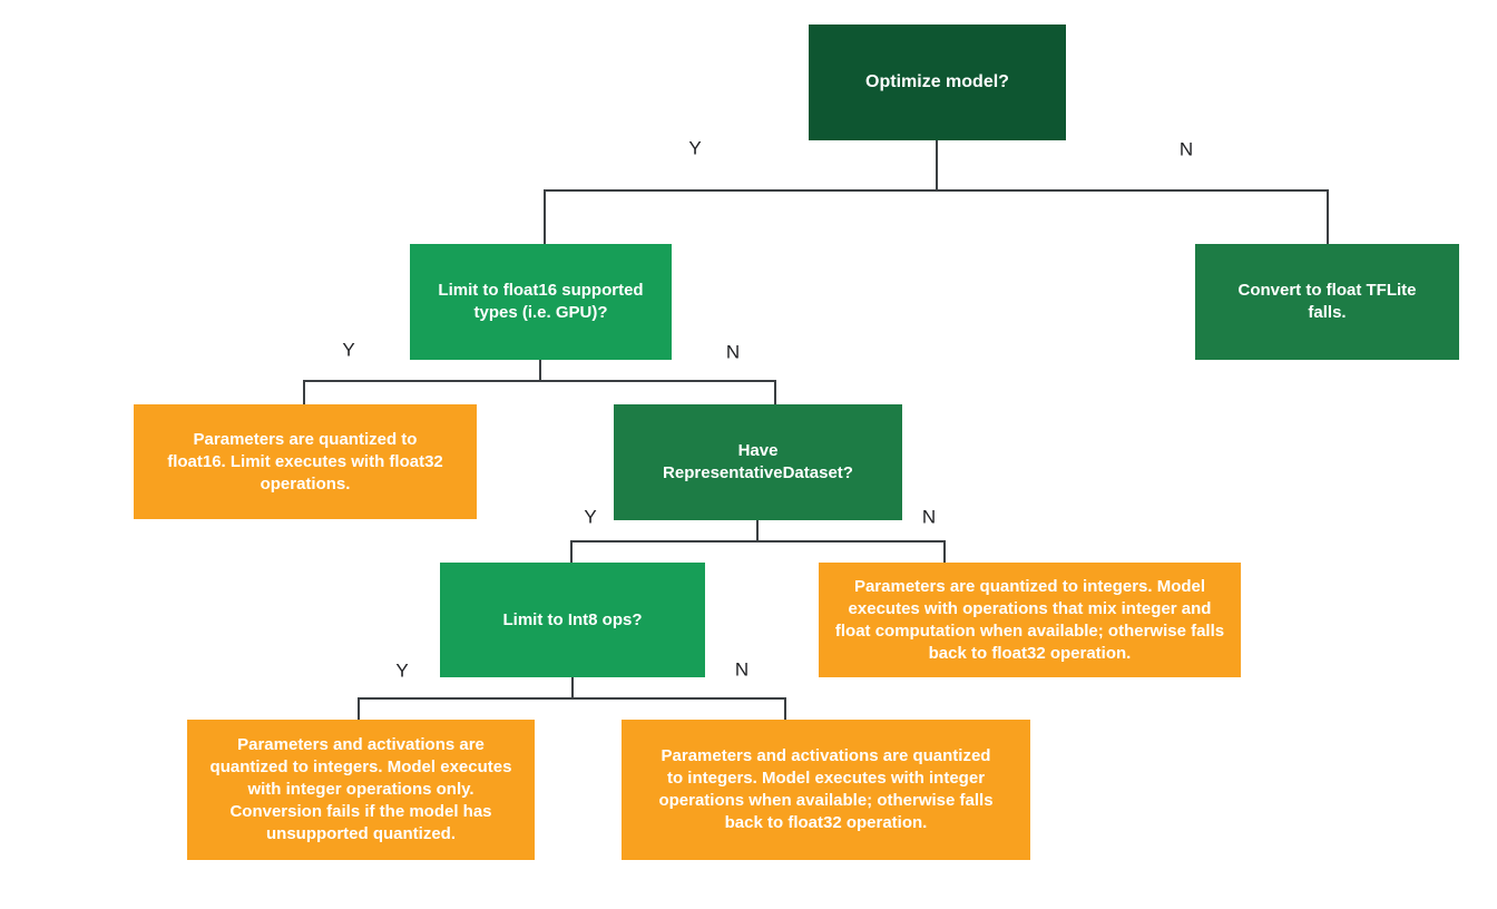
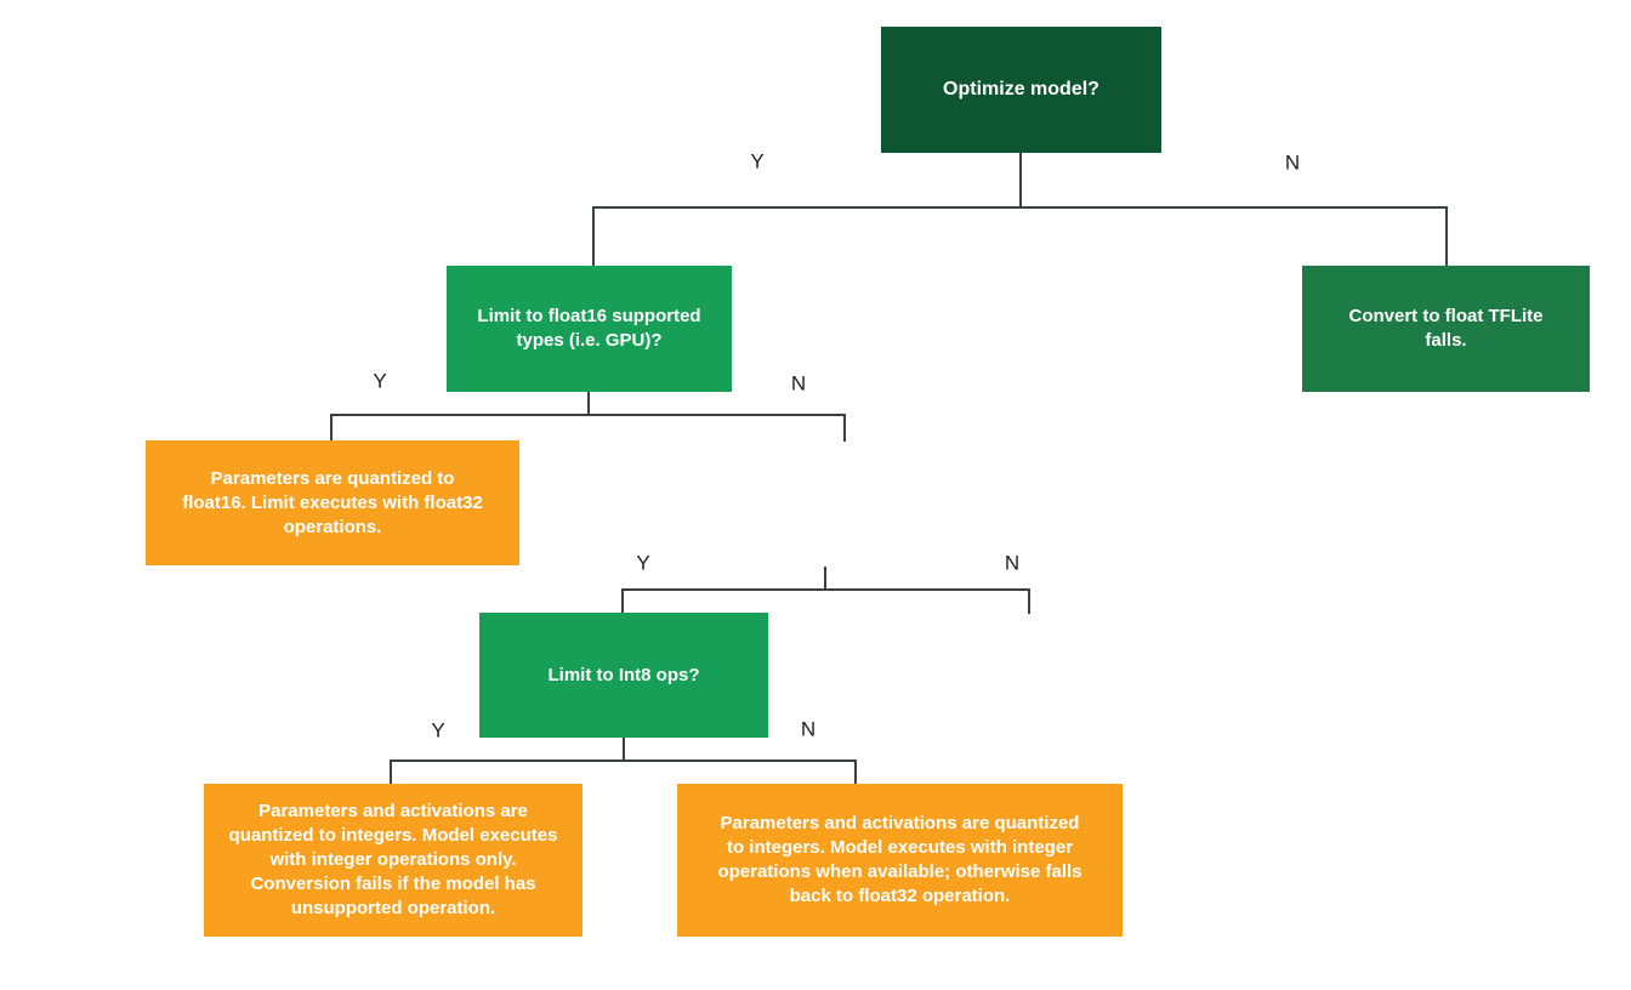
  Y
  N
  Y
  N
  Y
  N
  Y
  N
  Optimize model?
  Limit to float16 supported types (i.e. GPU)?
  Convert to float TFLite falls.
  Parameters are quantized to float16. Limit executes with float32 operations.
- Have RepresentativeDataset?
- Parameters are quantized to integers. Model executes with operations that mix integer and float computation when available; otherwise falls back to float32 operation.
  Limit to Int8 ops?
- Parameters and activations are quantized to integers. Model executes with integer operations only. Conversion fails if the model has unsupported quantized.
+ Parameters and activations are quantized to integers. Model executes with integer operations only. Conversion fails if the model has unsupported operation.
  Parameters and activations are quantized to integers. Model executes with integer operations when available; otherwise falls back to float32 operation.
